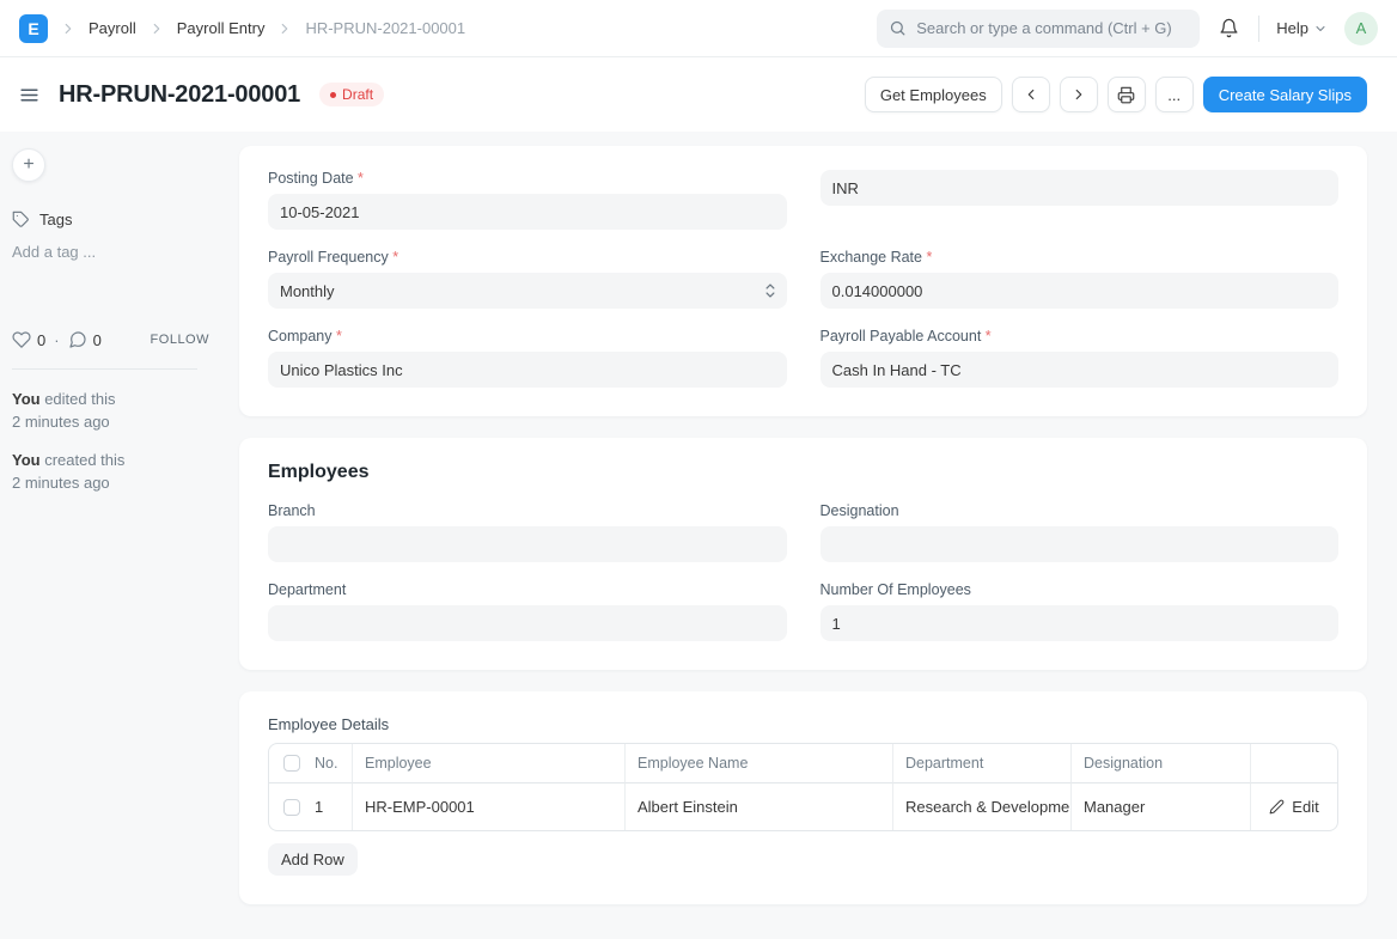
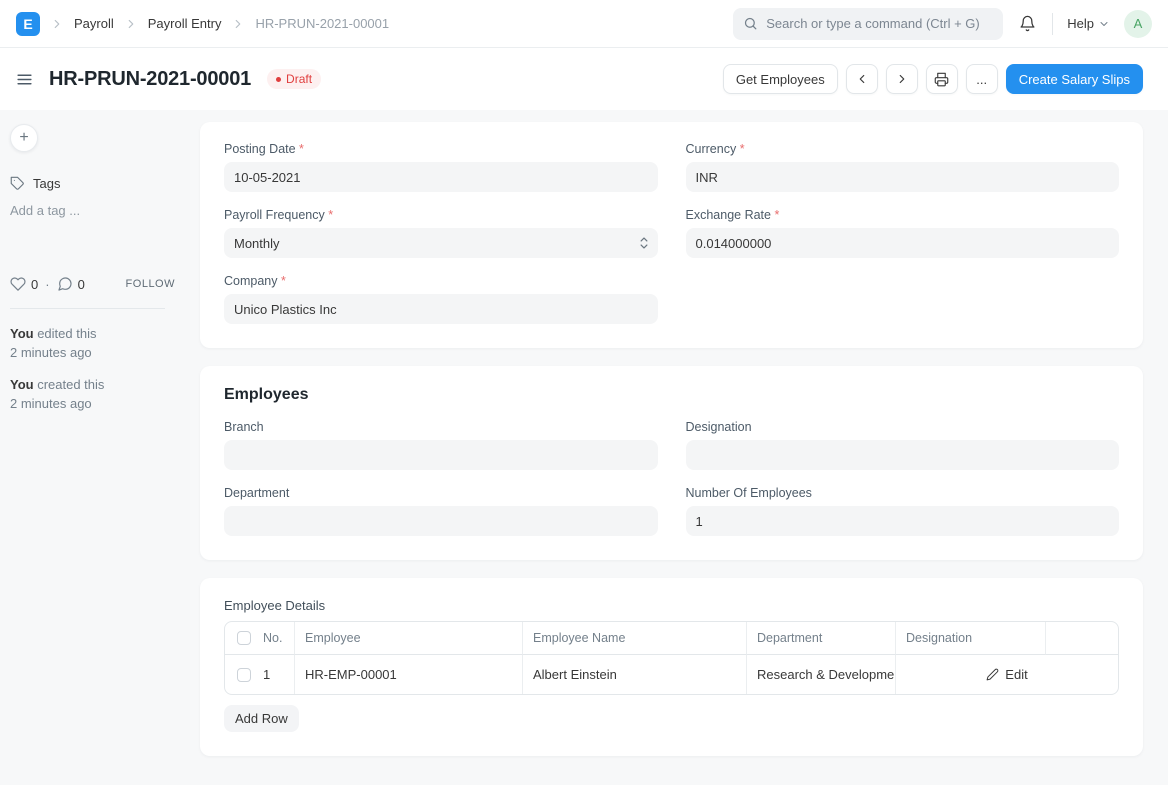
  E
  Payroll
  Payroll Entry
  HR-PRUN-2021-00001
  Search or type a command (Ctrl + G)
  Help
  A
  HR-PRUN-2021-00001
  Draft
  Get Employees
  ...
  Create Salary Slips
  +
  Tags
  Add a tag ...
  0
  ·
  0
  FOLLOW
  You edited this
  2 minutes ago
  You created this
  2 minutes ago
  Posting Date
  10-05-2021
+ Currency
  INR
  Payroll Frequency
  Monthly
  Exchange Rate
  0.014000000
  Company
  Unico Plastics Inc
- Payroll Payable Account
- Cash In Hand - TC
  Employees
  Branch
  Designation
  Department
  Number Of Employees
  1
  Employee Details
  No.
  Employee
  Employee Name
  Department
  Designation
  1
  HR-EMP-00001
  Albert Einstein
  Research & Developme
- Manager
  Edit
  Add Row
